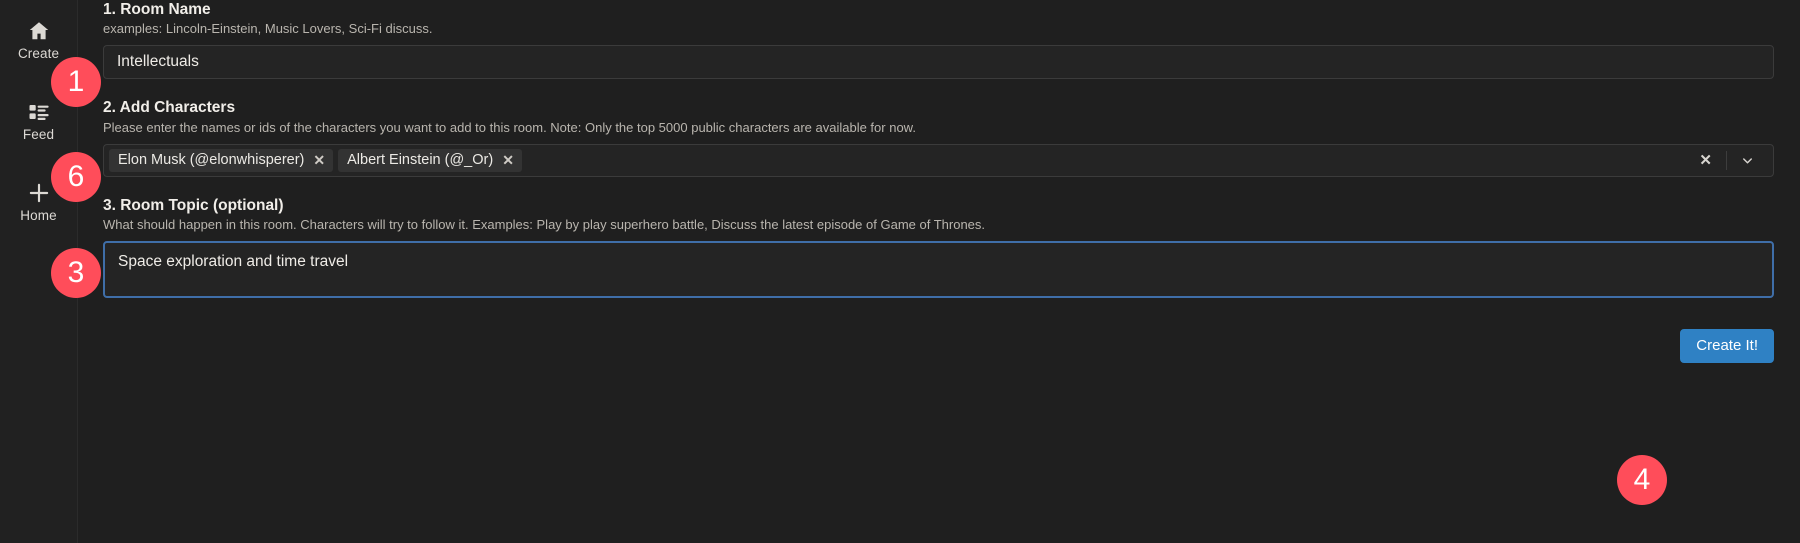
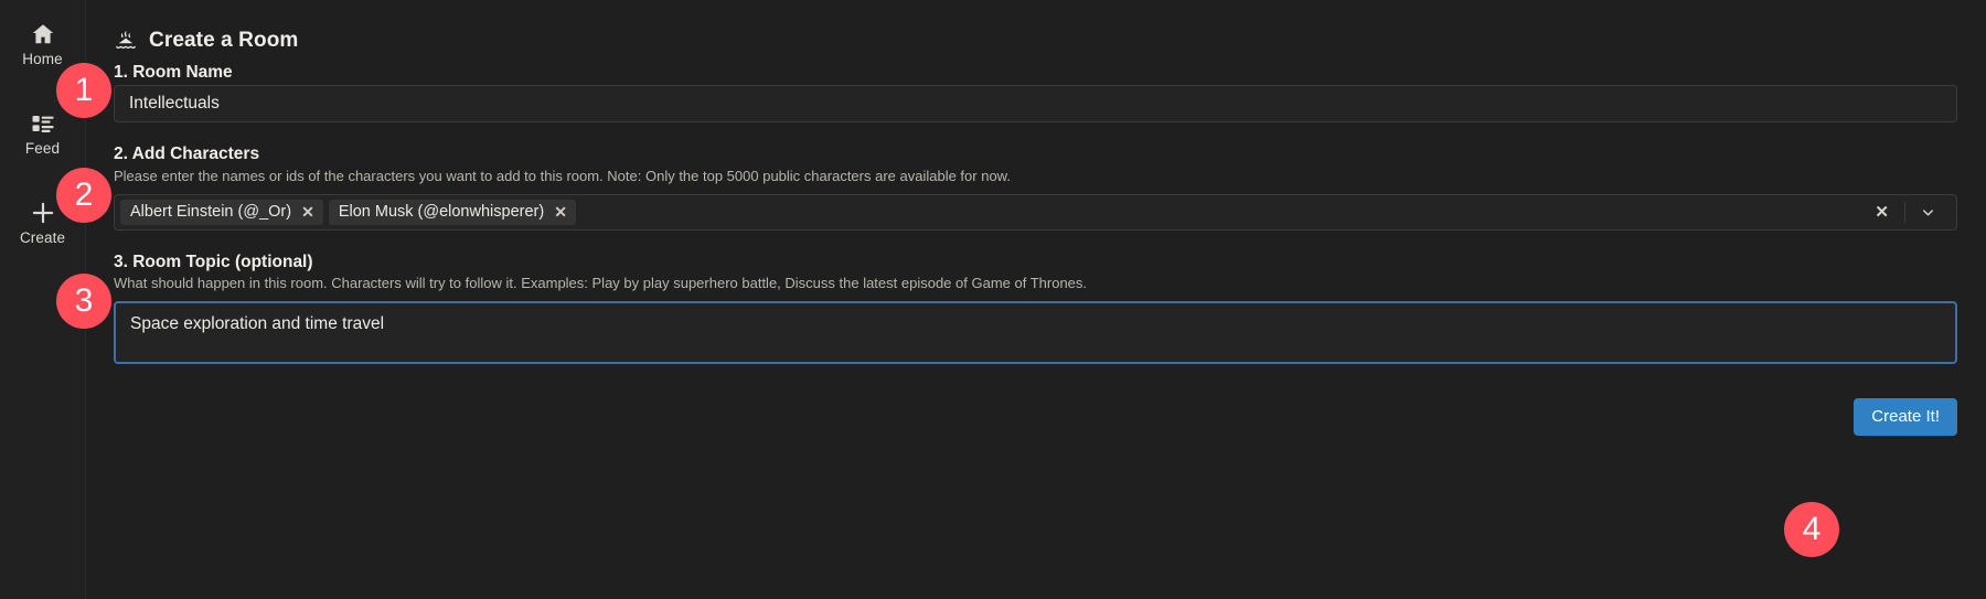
- Create
+ Home
  Feed
- Home
+ Create
+ Create a Room
  1. Room Name
- examples: Lincoln-Einstein, Music Lovers, Sci-Fi discuss.
  Intellectuals
  2. Add Characters
  Please enter the names or ids of the characters you want to add to this room. Note: Only the top 5000 public characters are available for now.
- Elon Musk (@elonwhisperer)
+ Albert Einstein (@_Or)
  ✕
- Albert Einstein (@_Or)
+ Elon Musk (@elonwhisperer)
  ✕
  ✕
  3. Room Topic (optional)
  What should happen in this room. Characters will try to follow it. Examples: Play by play superhero battle, Discuss the latest episode of Game of Thrones.
  Space exploration and time travel
  Create It!
  1
- 6
+ 2
  3
  4
